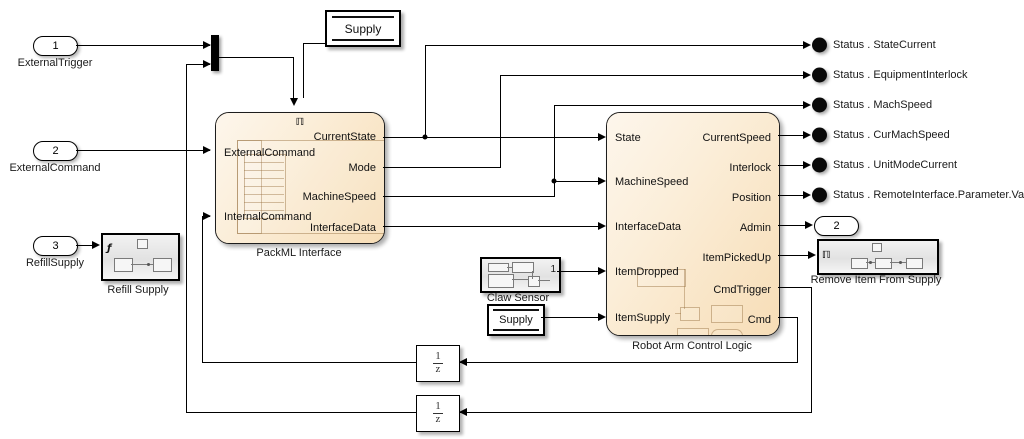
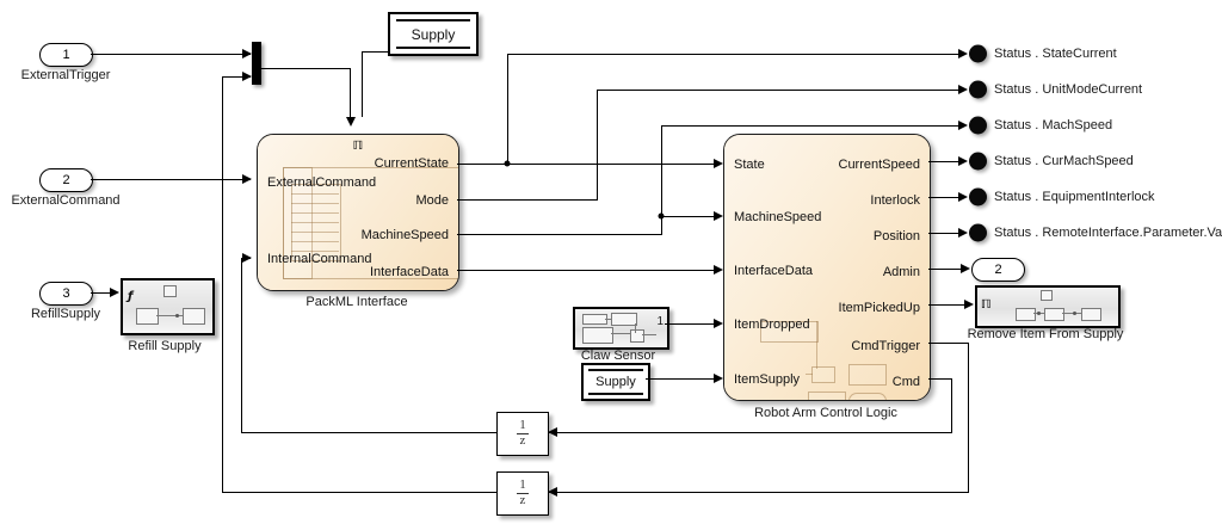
  1
  ExternalTrigger
  2
  ExternalCommand
  3
  RefillSupply
  ƒ
  Refill Supply
  Supply
  ℿ
  ExternalCommand
  InternalCommand
  CurrentState
  Mode
  MachineSpeed
  InterfaceData
  PackML Interface
  1
  Claw Sensor
  Supply
  State
  MachineSpeed
  InterfaceData
  ItemDropped
  ItemSupply
  CurrentSpeed
  Interlock
  Position
  Admin
  ItemPickedUp
  CmdTrigger
  Cmd
  Robot Arm Control Logic
  Status . StateCurrent
- Status . EquipmentInterlock
+ Status . UnitModeCurrent
  Status . MachSpeed
  Status . CurMachSpeed
- Status . UnitModeCurrent
+ Status . EquipmentInterlock
  Status . RemoteInterface.Parameter.Va
  2
  ℿ
  Remove Item From Supply
  1
  z
  1
  z
